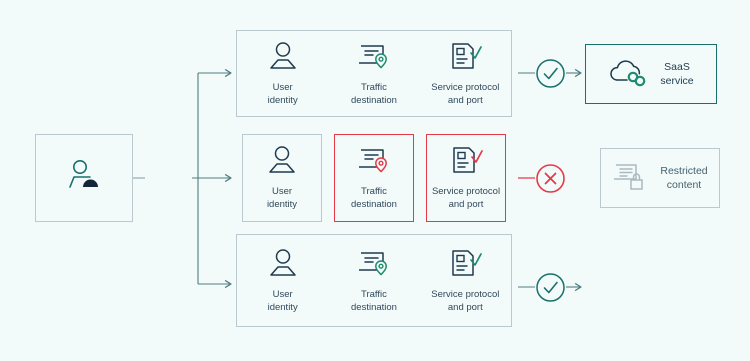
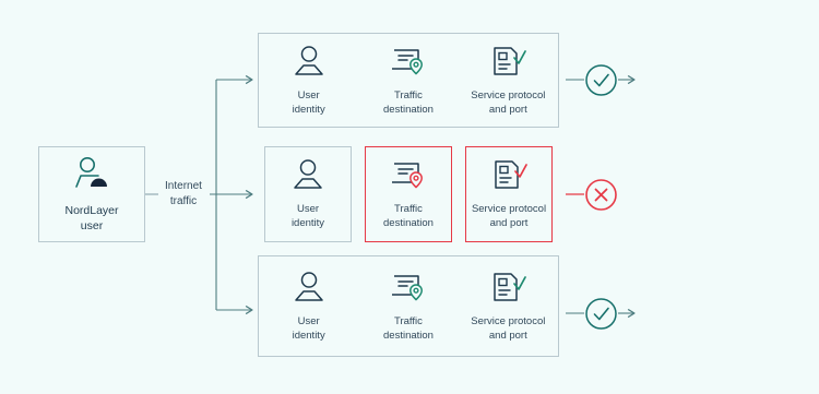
+ NordLayer
+ user
+ Internet
+ traffic
  User
  identity
  Traffic
  destination
  Service protocol
  and port
  User
  identity
  Traffic
  destination
  Service protocol
  and port
  User
  identity
  Traffic
  destination
  Service protocol
  and port
- SaaS
- service
- Restricted
- content
